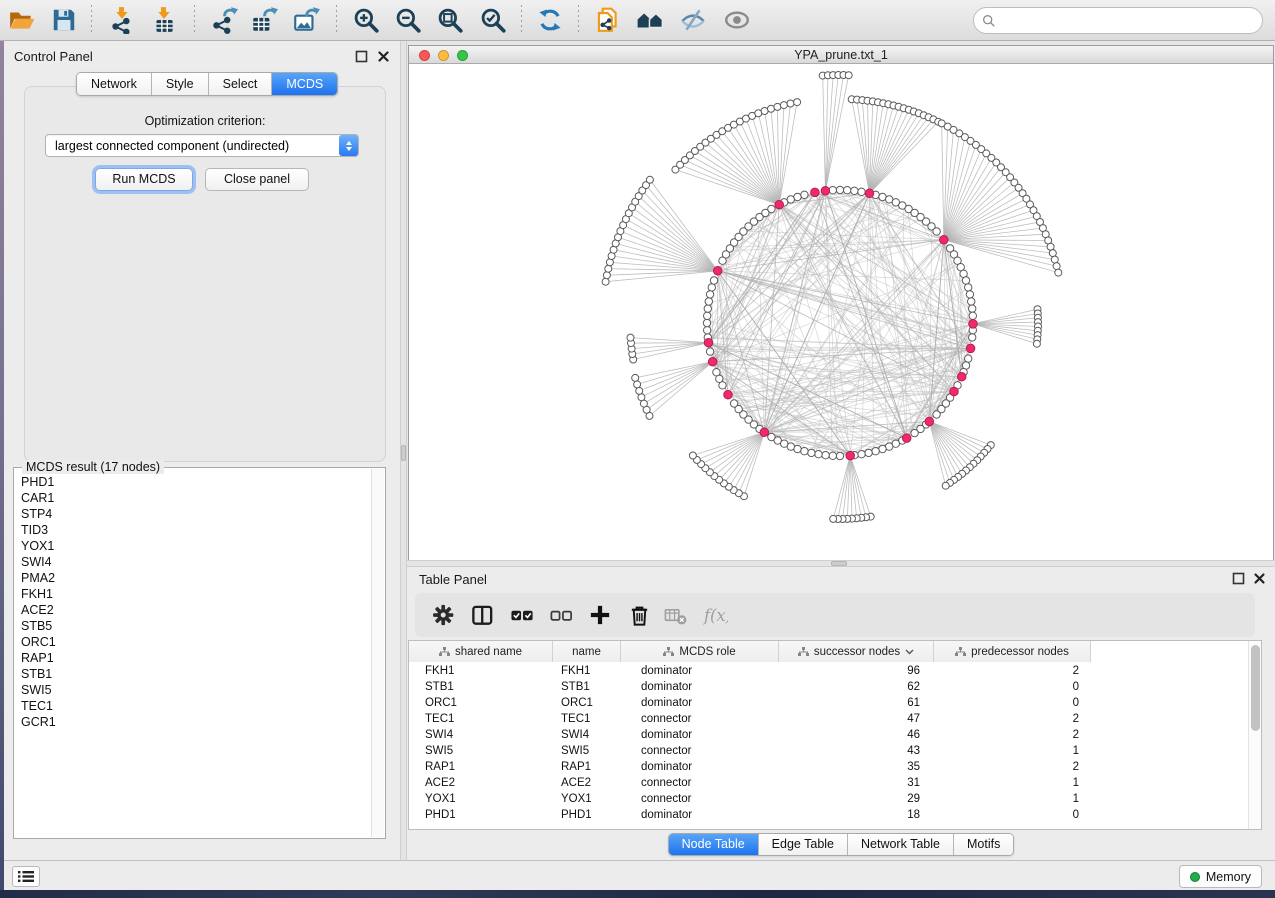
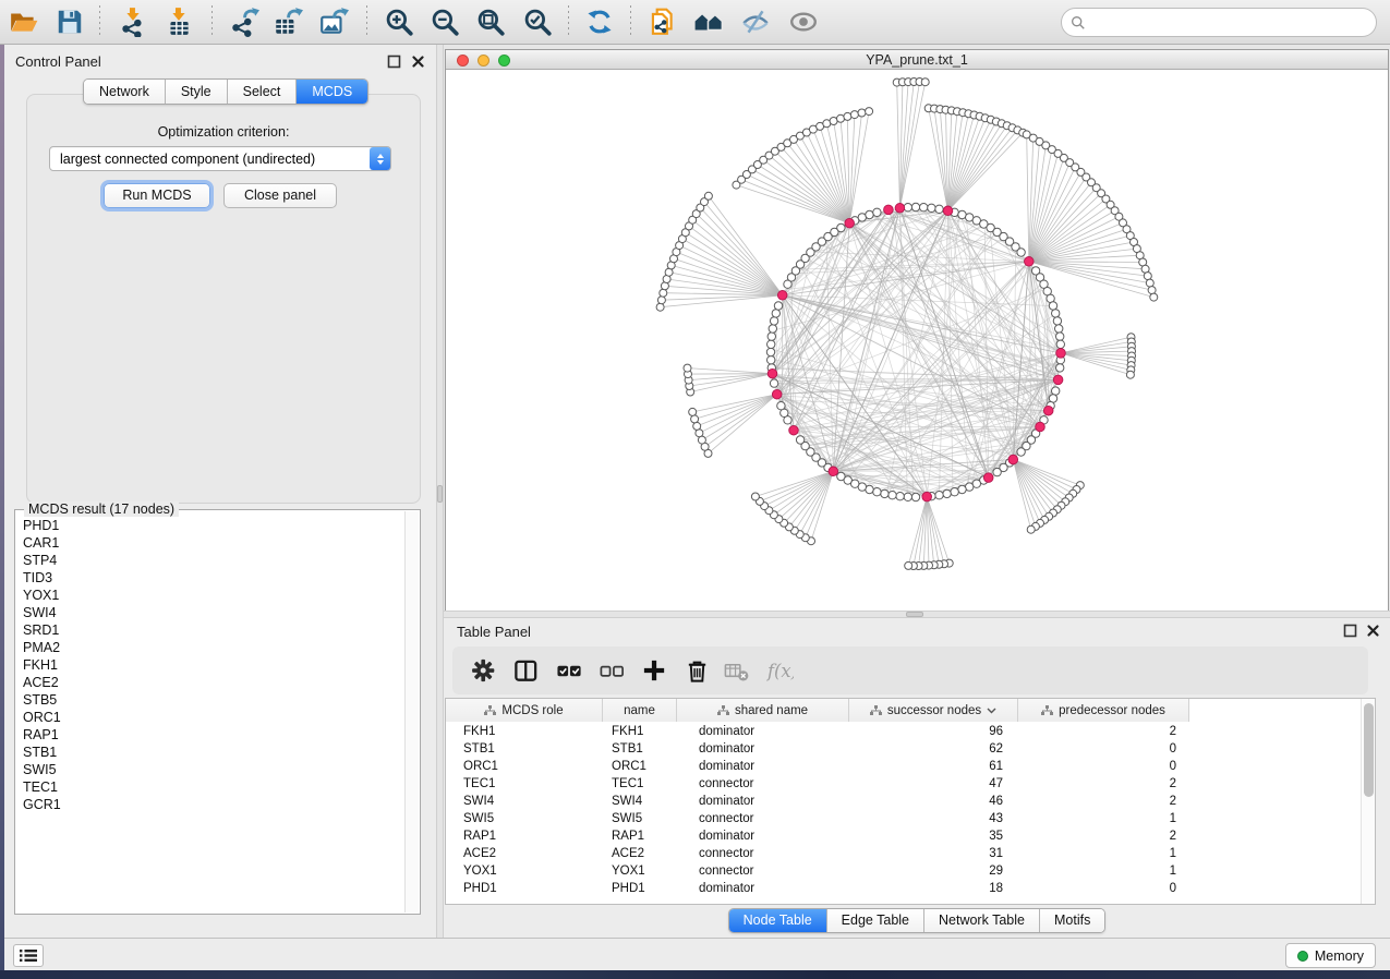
  Control Panel
  Network
  Style
  Select
  MCDS
  Optimization criterion:
  largest connected component (undirected)
  Run MCDS
  Close panel
  MCDS result (17 nodes)
  PHD1
  CAR1
  STP4
  TID3
  YOX1
  SWI4
+ SRD1
  PMA2
  FKH1
  ACE2
  STB5
  ORC1
  RAP1
  STB1
  SWI5
  TEC1
  GCR1
  YPA_prune.txt_1
  Table Panel
  f(x
- shared name
+ MCDS role
  name
- MCDS role
+ shared name
  successor nodes
  predecessor nodes
  FKH1
  FKH1
  dominator
  96
  2
  STB1
  STB1
  dominator
  62
  0
  ORC1
  ORC1
  dominator
  61
  0
  TEC1
  TEC1
  connector
  47
  2
  SWI4
  SWI4
  dominator
  46
  2
  SWI5
  SWI5
  connector
  43
  1
  RAP1
  RAP1
  dominator
  35
  2
  ACE2
  ACE2
  connector
  31
  1
  YOX1
  YOX1
  connector
  29
  1
  PHD1
  PHD1
  dominator
  18
  0
  Node Table
  Edge Table
  Network Table
  Motifs
  Memory
